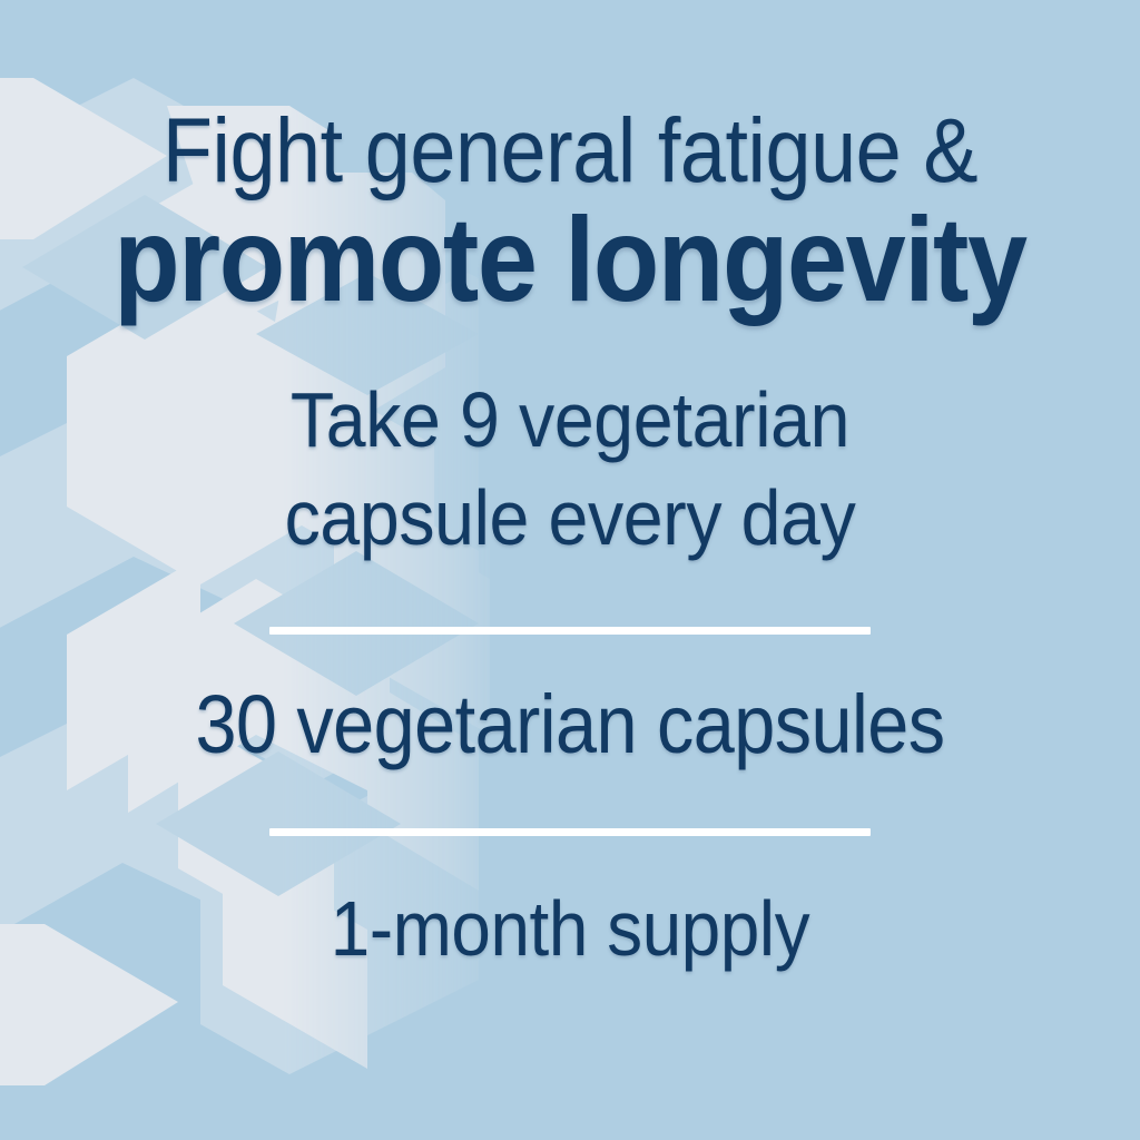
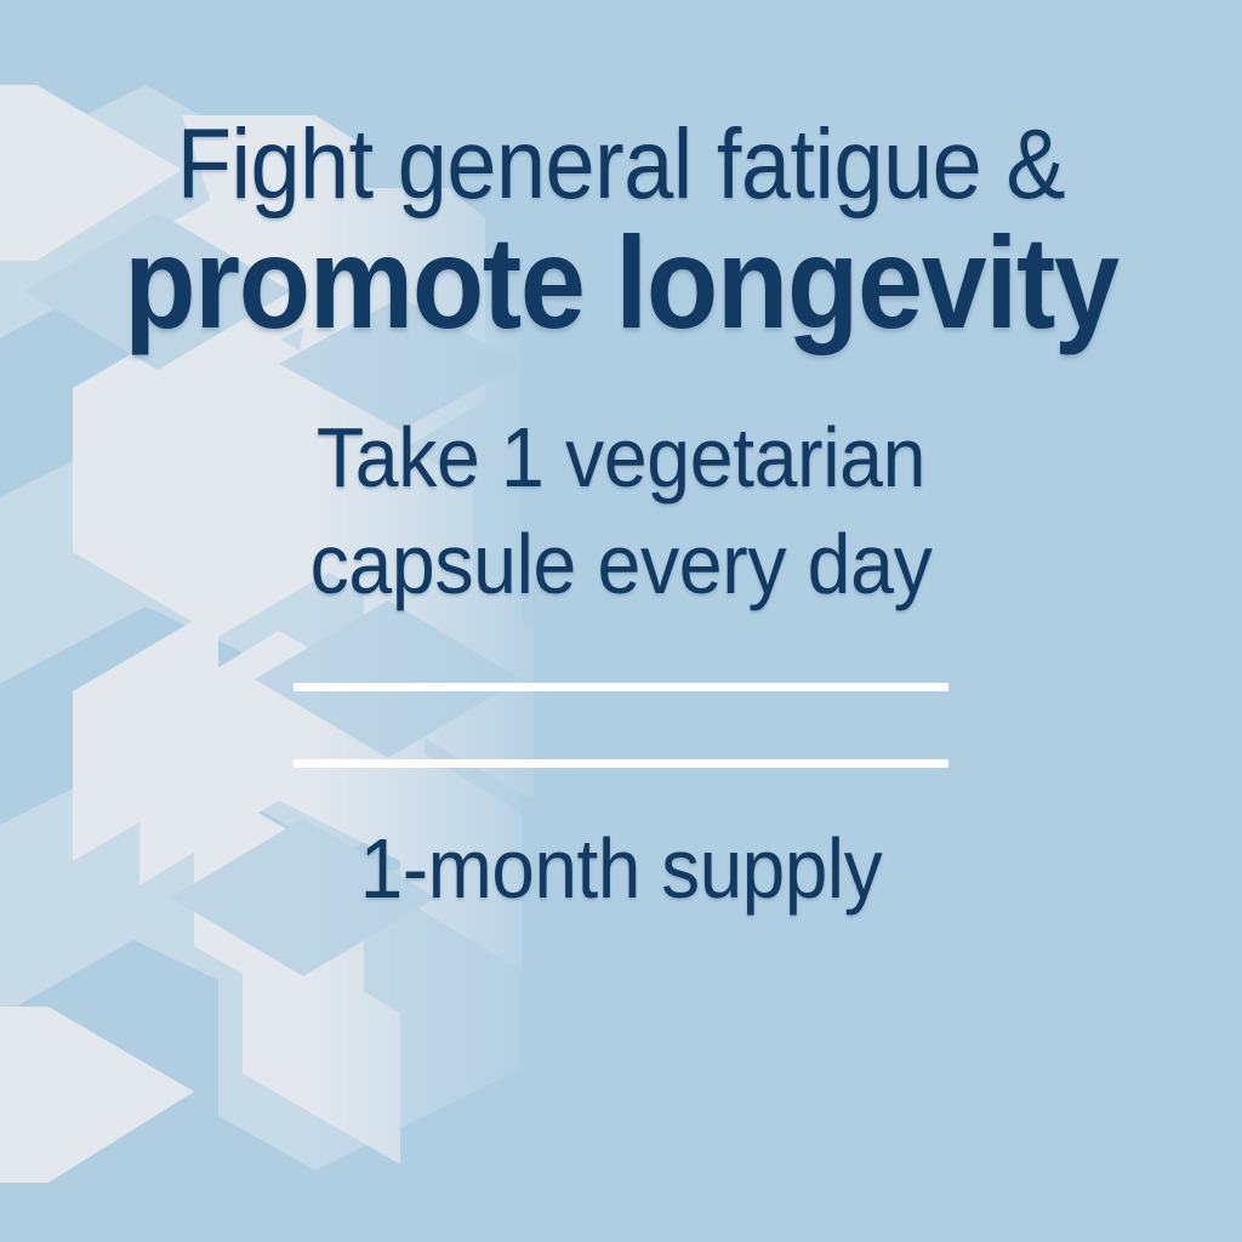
  Fight general fatigue &
  promote longevity
- Take 9 vegetarian
+ Take 1 vegetarian
  capsule every day
- 30 vegetarian capsules
  1-month supply
